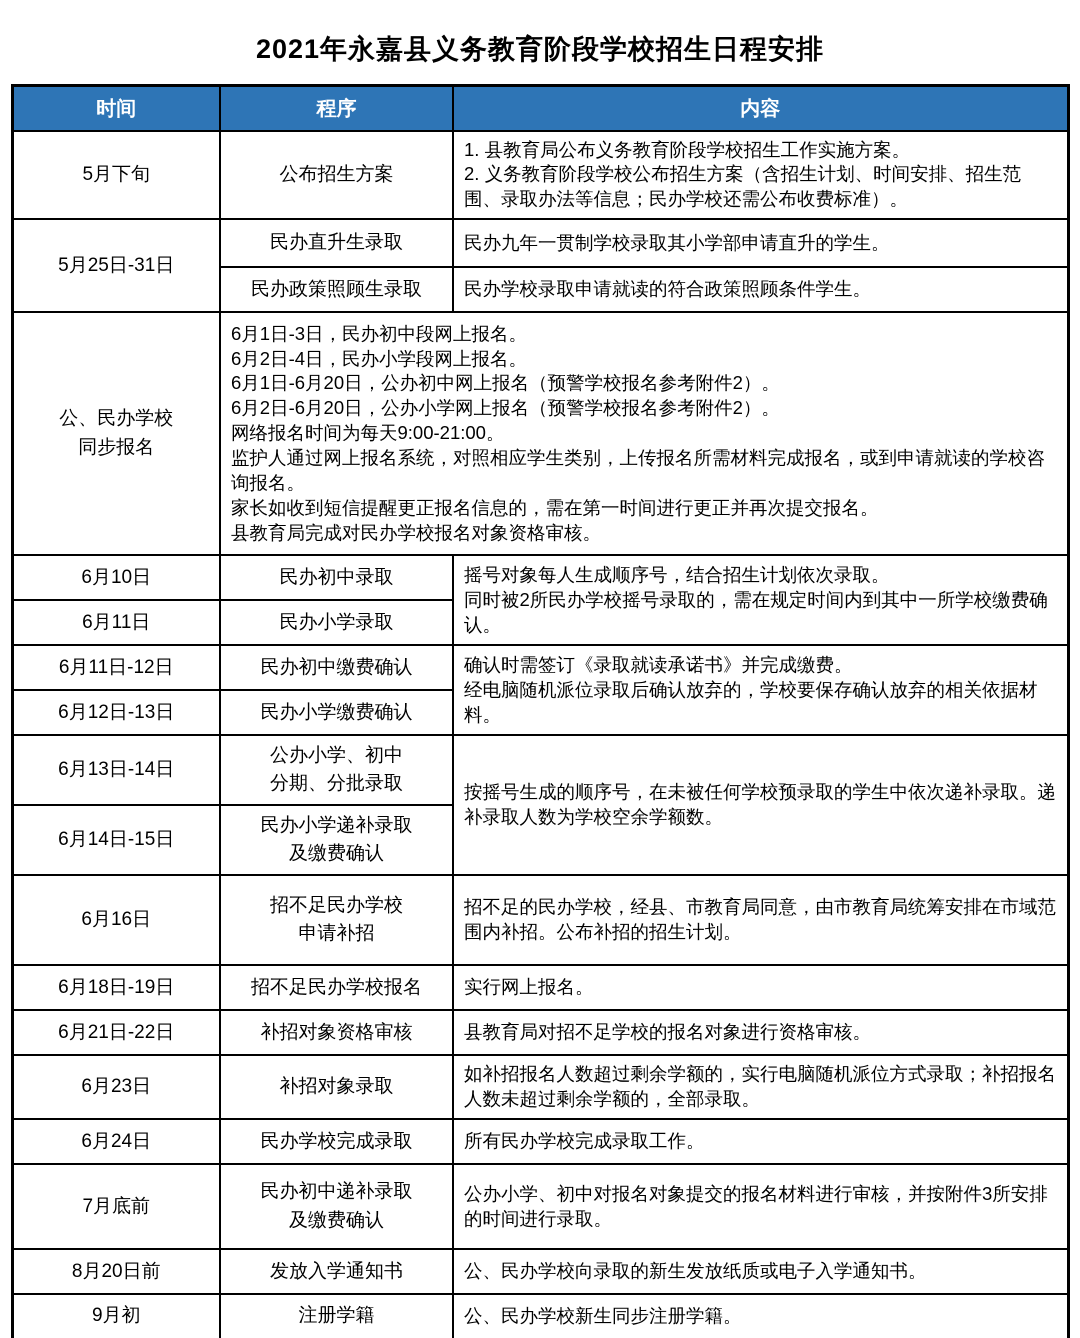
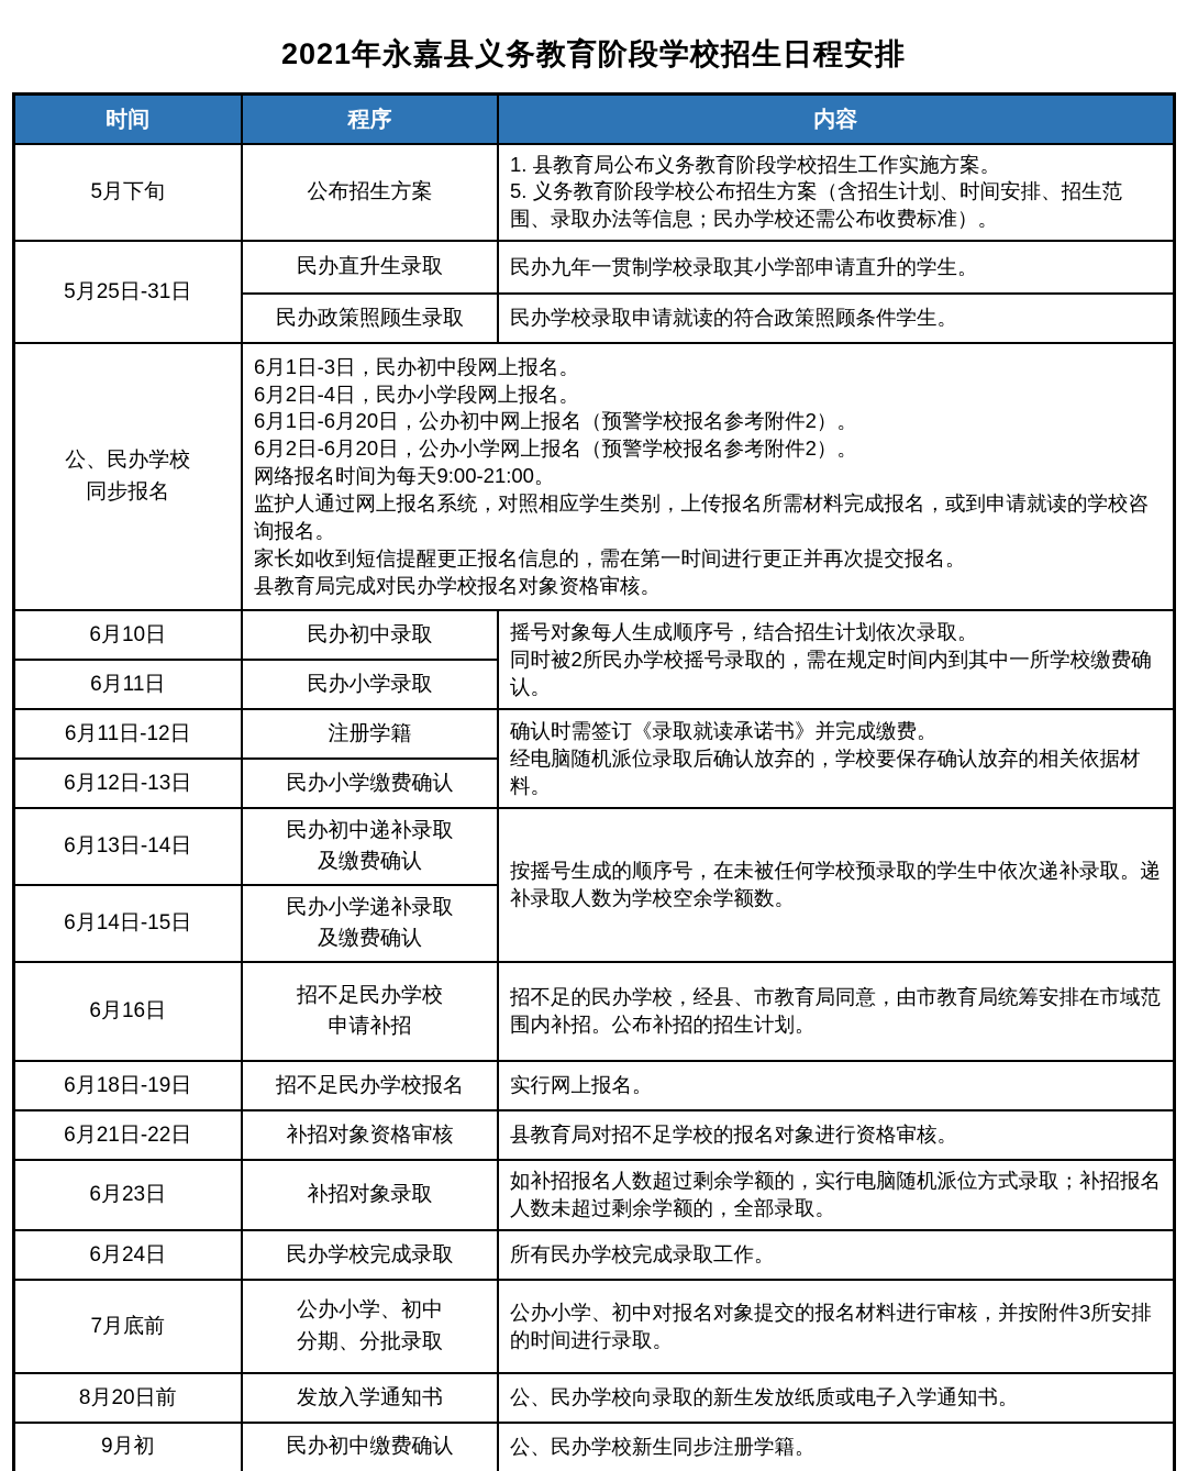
  2021年永嘉县义务教育阶段学校招生日程安排
  时间	程序	内容
- 5月下旬	公布招生方案	1. 县教育局公布义务教育阶段学校招生工作实施方案。 2. 义务教育阶段学校公布招生方案（含招生计划、时间安排、招生范围、录取办法等信息；民办学校还需公布收费标准）。
+ 5月下旬	公布招生方案	1. 县教育局公布义务教育阶段学校招生工作实施方案。 5. 义务教育阶段学校公布招生方案（含招生计划、时间安排、招生范围、录取办法等信息；民办学校还需公布收费标准）。
  5月25日-31日	民办直升生录取	民办九年一贯制学校录取其小学部申请直升的学生。
  民办政策照顾生录取	民办学校录取申请就读的符合政策照顾条件学生。
  公、民办学校 同步报名	6月1日-3日，民办初中段网上报名。 6月2日-4日，民办小学段网上报名。 6月1日-6月20日，公办初中网上报名（预警学校报名参考附件2）。 6月2日-6月20日，公办小学网上报名（预警学校报名参考附件2）。 网络报名时间为每天9:00-21:00。 监护人通过网上报名系统，对照相应学生类别，上传报名所需材料完成报名，或到申请就读的学校咨询报名。 家长如收到短信提醒更正报名信息的，需在第一时间进行更正并再次提交报名。 县教育局完成对民办学校报名对象资格审核。
  6月10日	民办初中录取	摇号对象每人生成顺序号，结合招生计划依次录取。 同时被2所民办学校摇号录取的，需在规定时间内到其中一所学校缴费确认。
  6月11日	民办小学录取
- 6月11日-12日	民办初中缴费确认	确认时需签订《录取就读承诺书》并完成缴费。 经电脑随机派位录取后确认放弃的，学校要保存确认放弃的相关依据材料。
+ 6月11日-12日	注册学籍	确认时需签订《录取就读承诺书》并完成缴费。 经电脑随机派位录取后确认放弃的，学校要保存确认放弃的相关依据材料。
  6月12日-13日	民办小学缴费确认
- 6月13日-14日	公办小学、初中 分期、分批录取	按摇号生成的顺序号，在未被任何学校预录取的学生中依次递补录取。递补录取人数为学校空余学额数。
+ 6月13日-14日	民办初中递补录取 及缴费确认	按摇号生成的顺序号，在未被任何学校预录取的学生中依次递补录取。递补录取人数为学校空余学额数。
  6月14日-15日	民办小学递补录取 及缴费确认
  6月16日	招不足民办学校 申请补招	招不足的民办学校，经县、市教育局同意，由市教育局统筹安排在市域范围内补招。公布补招的招生计划。
  6月18日-19日	招不足民办学校报名	实行网上报名。
  6月21日-22日	补招对象资格审核	县教育局对招不足学校的报名对象进行资格审核。
  6月23日	补招对象录取	如补招报名人数超过剩余学额的，实行电脑随机派位方式录取；补招报名人数未超过剩余学额的，全部录取。
  6月24日	民办学校完成录取	所有民办学校完成录取工作。
- 7月底前	民办初中递补录取 及缴费确认	公办小学、初中对报名对象提交的报名材料进行审核，并按附件3所安排的时间进行录取。
+ 7月底前	公办小学、初中 分期、分批录取	公办小学、初中对报名对象提交的报名材料进行审核，并按附件3所安排的时间进行录取。
  8月20日前	发放入学通知书	公、民办学校向录取的新生发放纸质或电子入学通知书。
- 9月初	注册学籍	公、民办学校新生同步注册学籍。
+ 9月初	民办初中缴费确认	公、民办学校新生同步注册学籍。
